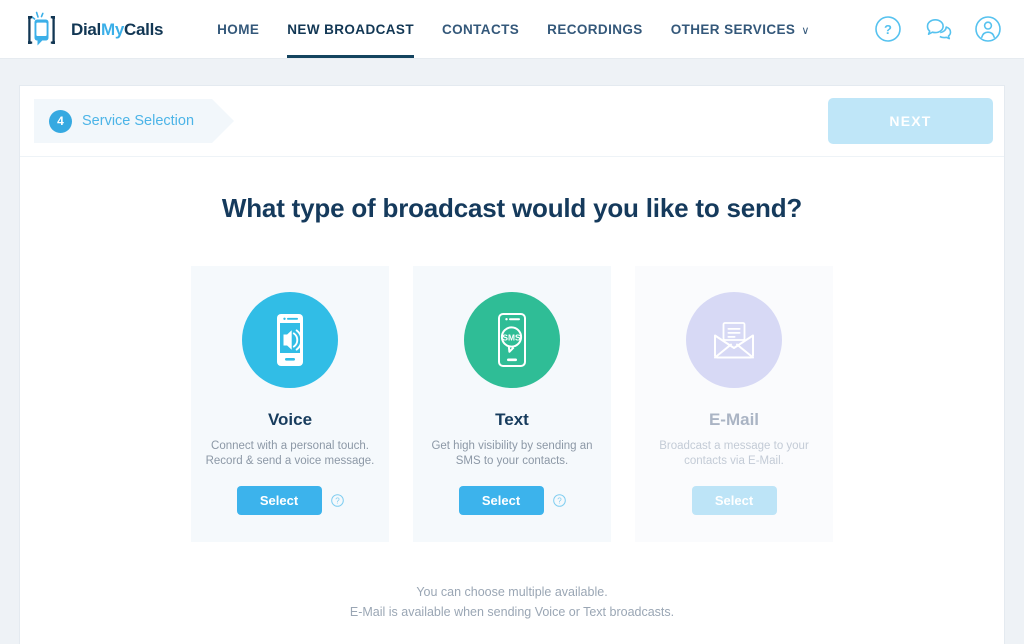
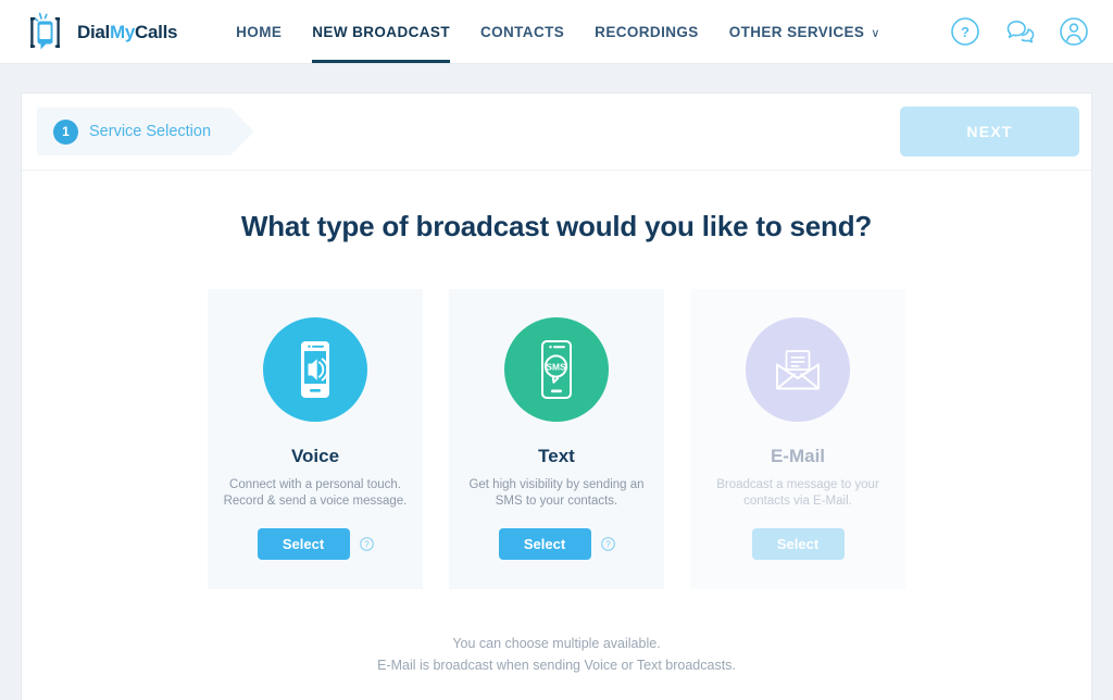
  DialMyCalls
  HOME
  NEW BROADCAST
  CONTACTS
  RECORDINGS
  OTHER SERVICES
  ∨
  ?
- 4
+ 1
  Service Selection
  NEXT
  What type of broadcast would you like to send?
  Voice
  Connect with a personal touch.
  Record & send a voice message.
  Select
  ?
  SMS
  Text
  Get high visibility by sending an
  SMS to your contacts.
  Select
  ?
  E-Mail
  Broadcast a message to your
  contacts via E-Mail.
  Select
  You can choose multiple available.
- E-Mail is available when sending Voice or Text broadcasts.
+ E-Mail is broadcast when sending Voice or Text broadcasts.
